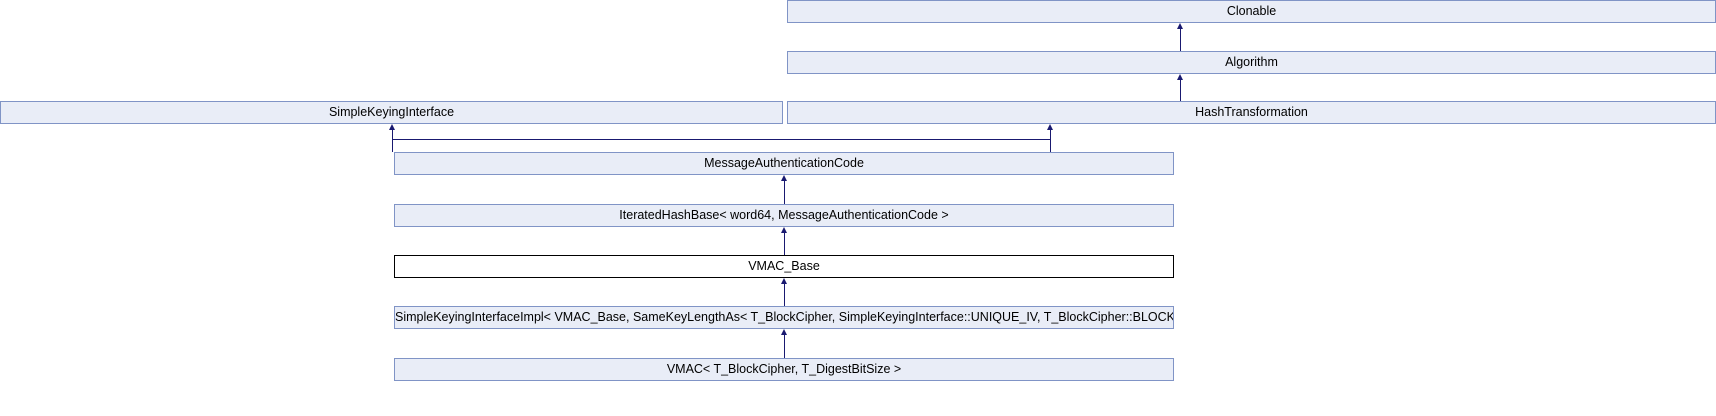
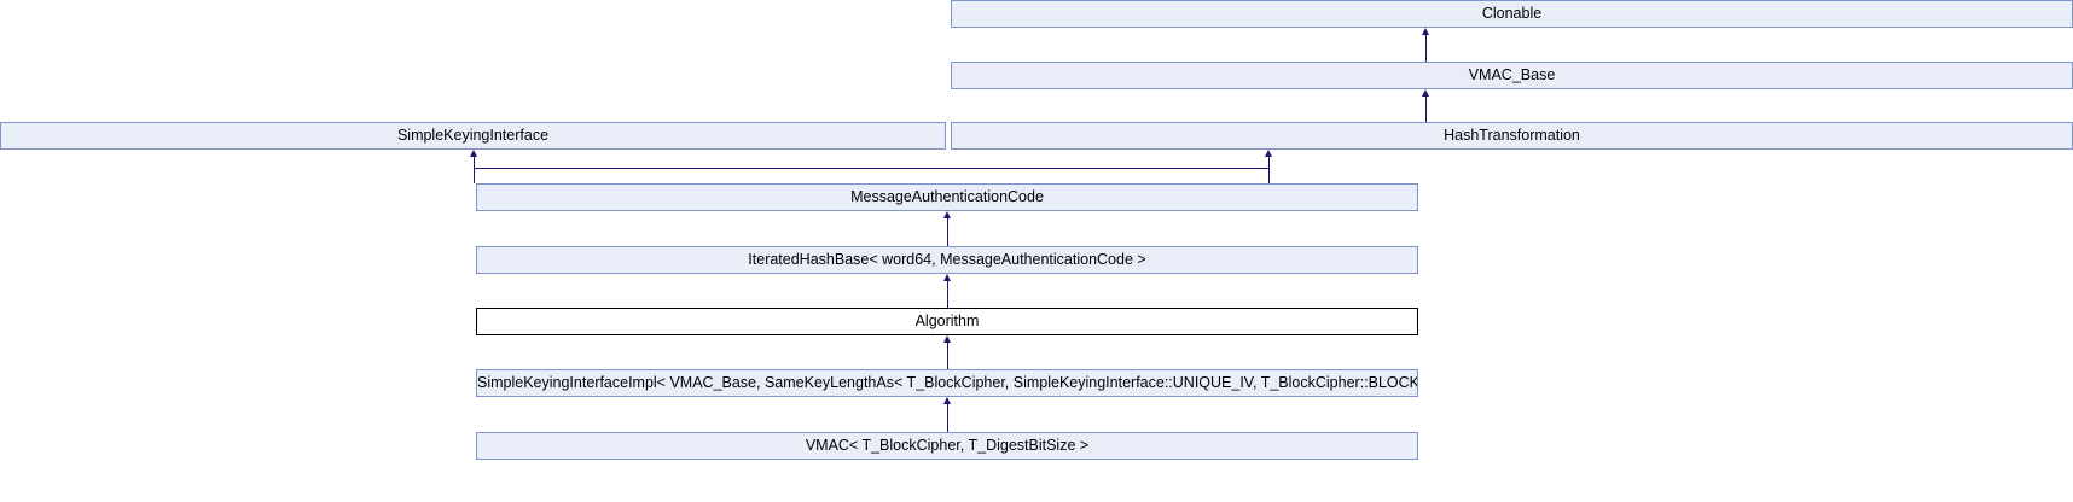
  Clonable
- Algorithm
+ VMAC_Base
  SimpleKeyingInterface
  HashTransformation
  MessageAuthenticationCode
  IteratedHashBase< word64, MessageAuthenticationCode >
- VMAC_Base
+ Algorithm
  SimpleKeyingInterfaceImpl< VMAC_Base, SameKeyLengthAs< T_BlockCipher, SimpleKeyingInterface::UNIQUE_IV, T_BlockCipher::BLOCK
  VMAC< T_BlockCipher, T_DigestBitSize >
